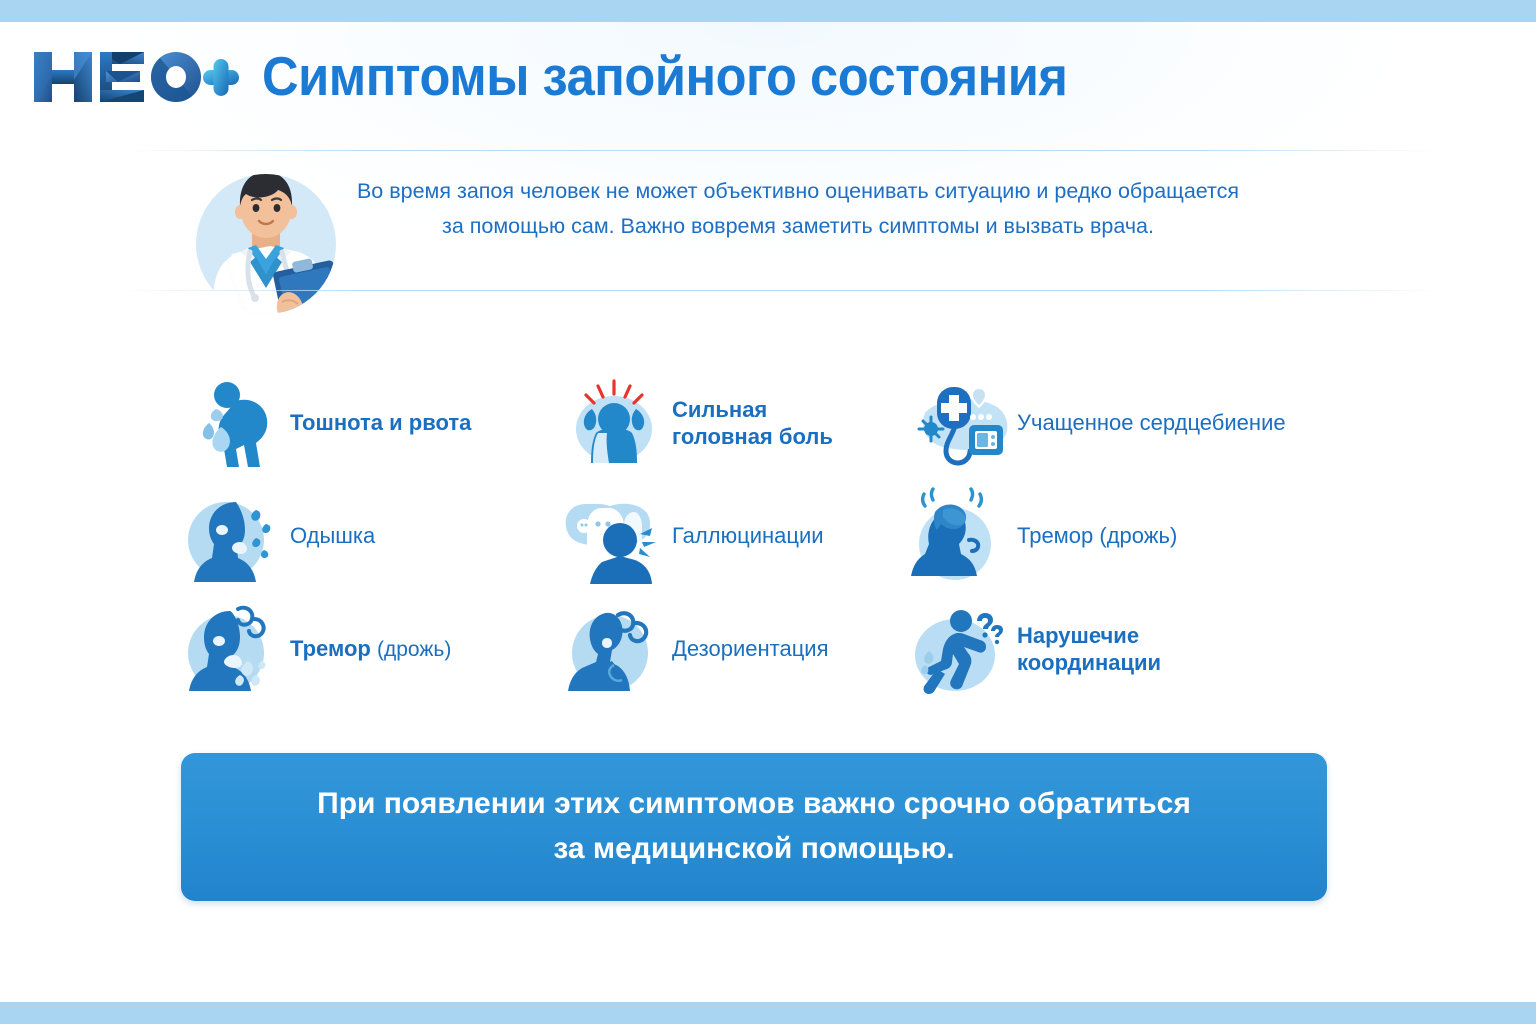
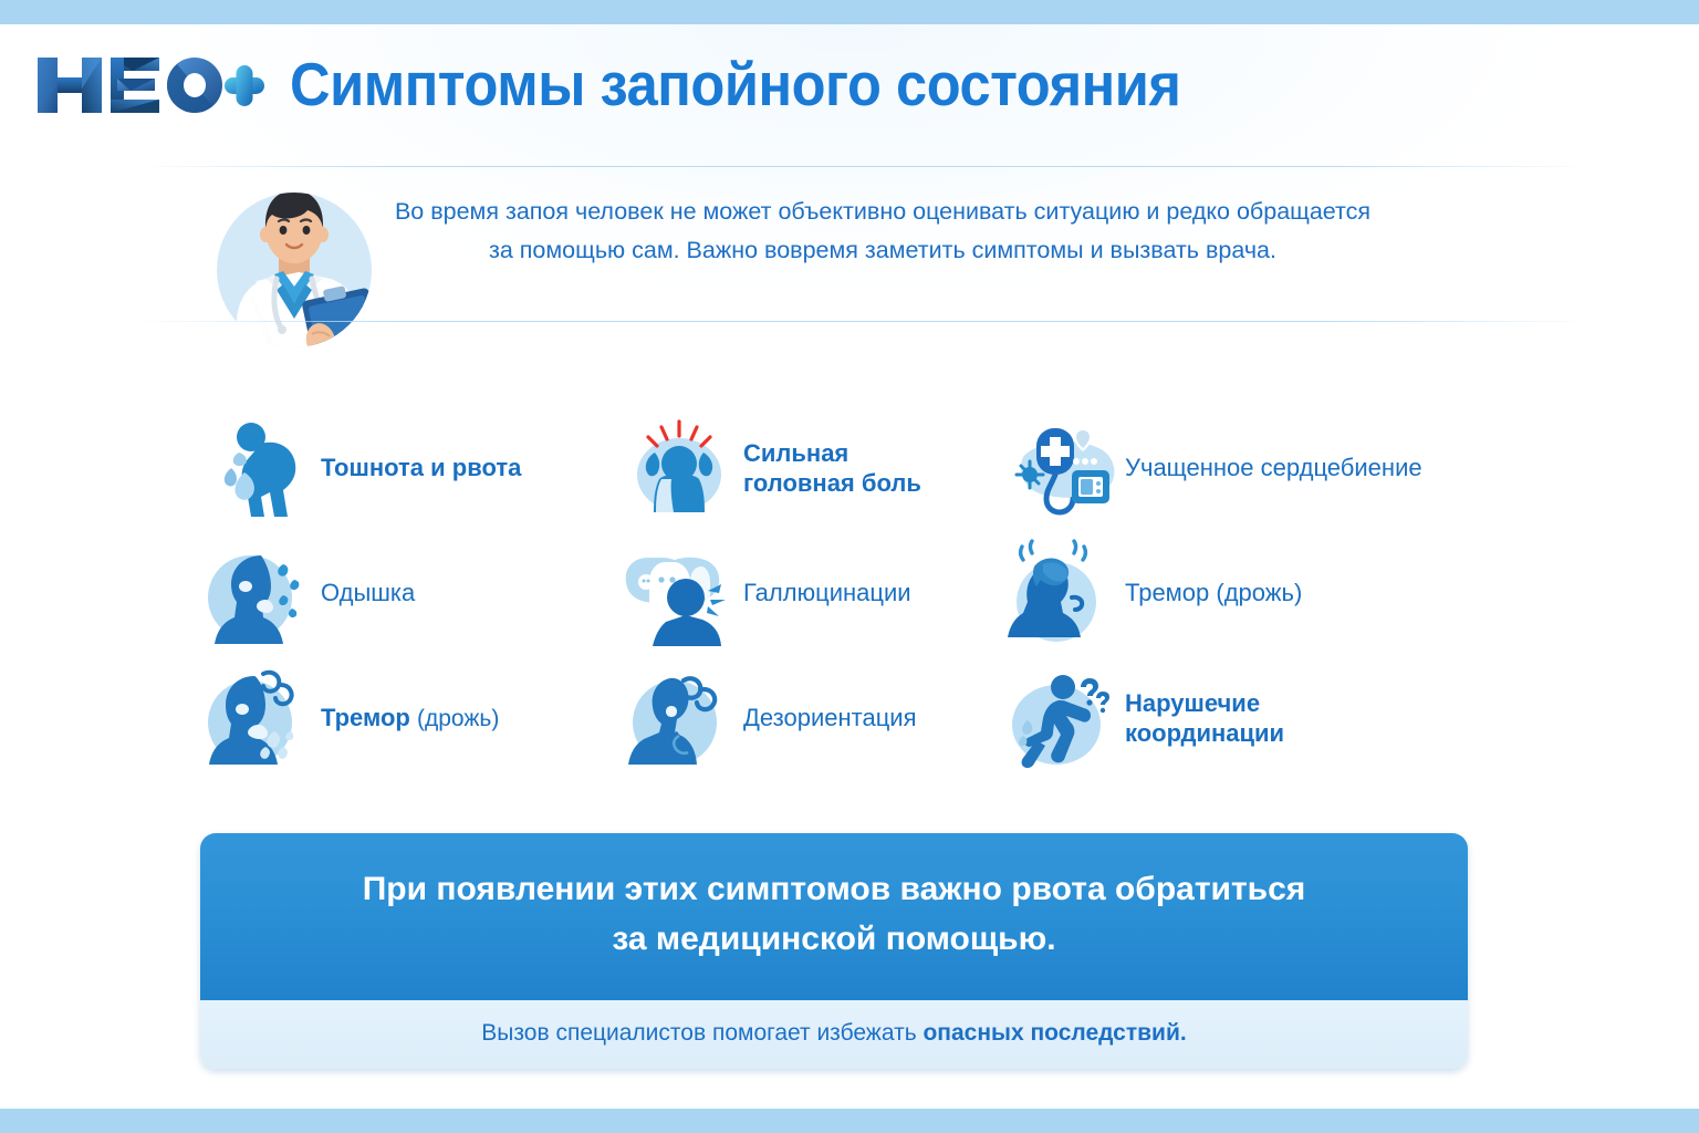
  Симптомы запойного состояния
  Во время запоя человек не может объективно оценивать ситуацию и редко обращается
  за помощью сам. Важно вовремя заметить симптомы и вызвать врача.
  Тошнота и рвота
  Сильная
  головная боль
  Учащенное сердцебиение
  Одышка
  Галлюцинации
  Тремор (дрожь)
  Тремор (дрожь)
  Дезориентация
  Нарушечие
  координации
- При появлении этих симптомов важно срочно обратиться
+ При появлении этих симптомов важно рвота обратиться
  за медицинской помощью.
+ Вызов специалистов помогает избежать опасных последствий.
